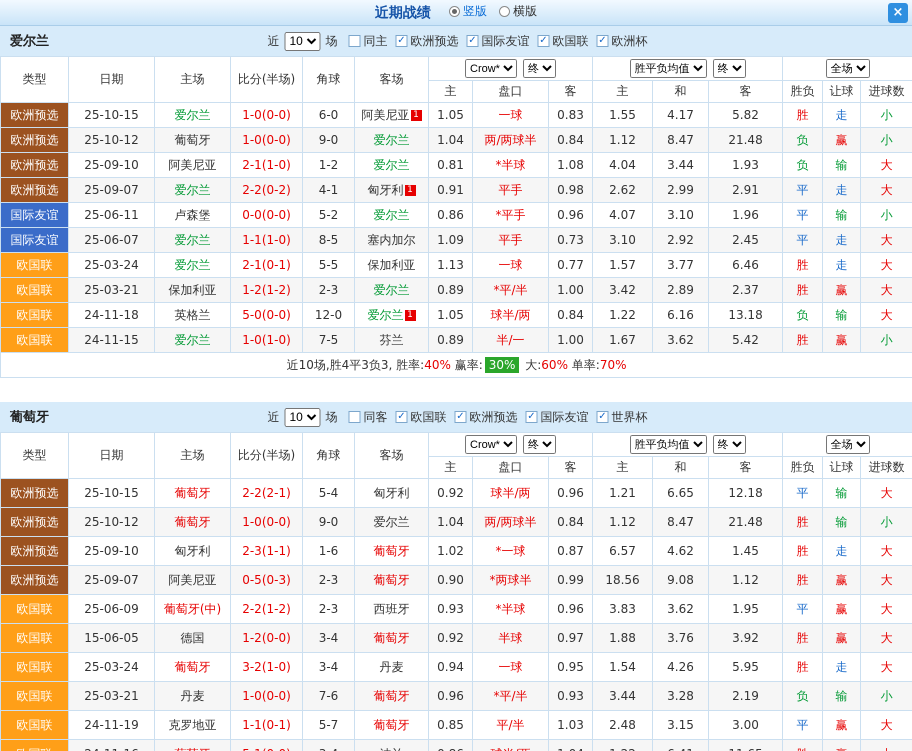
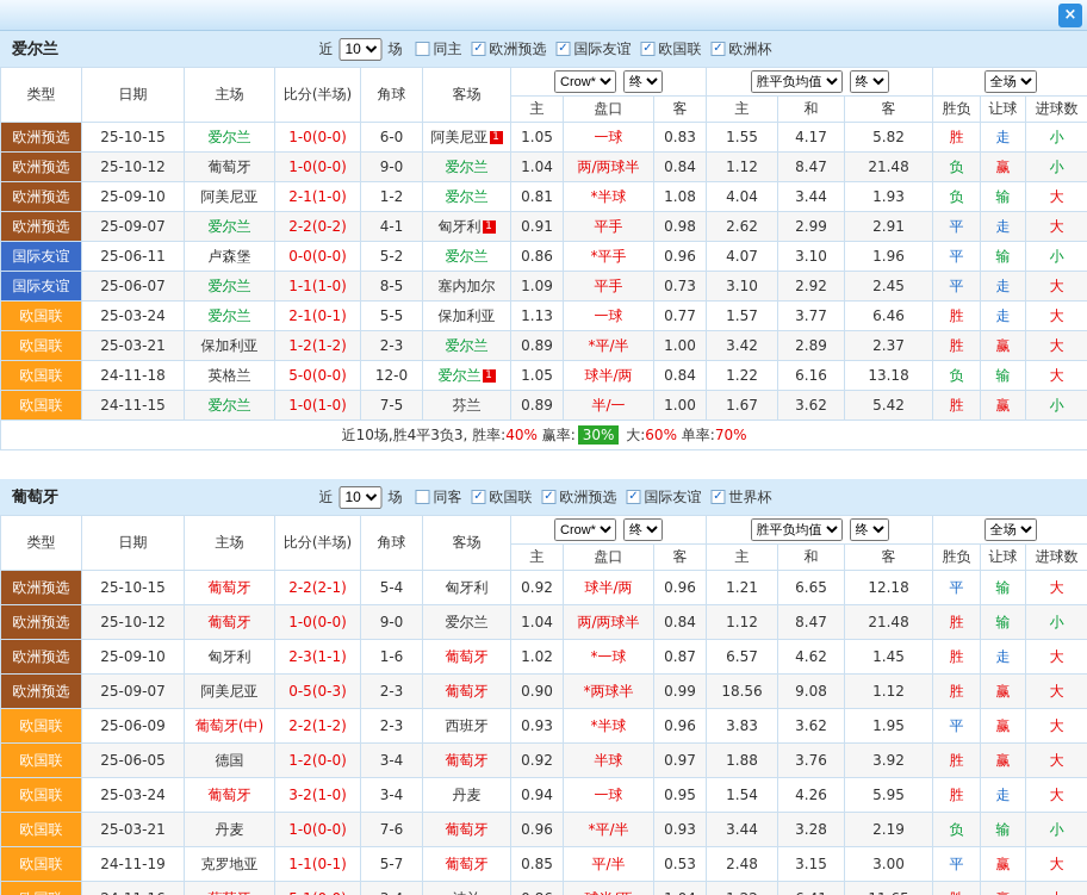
- 近期战绩
- 竖版
- 横版
  ×
  爱尔兰
  近
  10
  场
  同主
  ✓
  欧洲预选
  ✓
  国际友谊
  ✓
  欧国联
  ✓
  欧洲杯
  类型	日期	主场	比分(半场)	角球	客场	Crow* 终	胜平负均值 终	全场
  主	盘口	客	主	和	客	胜负	让球	进球数
  欧洲预选	25-10-15	爱尔兰	1-0(0-0)	6-0	阿美尼亚 1	1.05	一球	0.83	1.55	4.17	5.82	胜	走	小
  欧洲预选	25-10-12	葡萄牙	1-0(0-0)	9-0	爱尔兰	1.04	两/两球半	0.84	1.12	8.47	21.48	负	赢	小
  欧洲预选	25-09-10	阿美尼亚	2-1(1-0)	1-2	爱尔兰	0.81	*半球	1.08	4.04	3.44	1.93	负	输	大
  欧洲预选	25-09-07	爱尔兰	2-2(0-2)	4-1	匈牙利 1	0.91	平手	0.98	2.62	2.99	2.91	平	走	大
  国际友谊	25-06-11	卢森堡	0-0(0-0)	5-2	爱尔兰	0.86	*平手	0.96	4.07	3.10	1.96	平	输	小
  国际友谊	25-06-07	爱尔兰	1-1(1-0)	8-5	塞内加尔	1.09	平手	0.73	3.10	2.92	2.45	平	走	大
  欧国联	25-03-24	爱尔兰	2-1(0-1)	5-5	保加利亚	1.13	一球	0.77	1.57	3.77	6.46	胜	走	大
  欧国联	25-03-21	保加利亚	1-2(1-2)	2-3	爱尔兰	0.89	*平/半	1.00	3.42	2.89	2.37	胜	赢	大
  欧国联	24-11-18	英格兰	5-0(0-0)	12-0	爱尔兰 1	1.05	球半/两	0.84	1.22	6.16	13.18	负	输	大
  欧国联	24-11-15	爱尔兰	1-0(1-0)	7-5	芬兰	0.89	半/一	1.00	1.67	3.62	5.42	胜	赢	小
  近10场,胜4平3负3, 胜率:40% 赢率: 30% 大:60% 单率:70%
  葡萄牙
  近
  10
  场
  同客
  ✓
  欧国联
  ✓
  欧洲预选
  ✓
  国际友谊
  ✓
  世界杯
  类型	日期	主场	比分(半场)	角球	客场	Crow* 终	胜平负均值 终	全场
  主	盘口	客	主	和	客	胜负	让球	进球数
  欧洲预选	25-10-15	葡萄牙	2-2(2-1)	5-4	匈牙利	0.92	球半/两	0.96	1.21	6.65	12.18	平	输	大
  欧洲预选	25-10-12	葡萄牙	1-0(0-0)	9-0	爱尔兰	1.04	两/两球半	0.84	1.12	8.47	21.48	胜	输	小
  欧洲预选	25-09-10	匈牙利	2-3(1-1)	1-6	葡萄牙	1.02	*一球	0.87	6.57	4.62	1.45	胜	走	大
  欧洲预选	25-09-07	阿美尼亚	0-5(0-3)	2-3	葡萄牙	0.90	*两球半	0.99	18.56	9.08	1.12	胜	赢	大
  欧国联	25-06-09	葡萄牙(中)	2-2(1-2)	2-3	西班牙	0.93	*半球	0.96	3.83	3.62	1.95	平	赢	大
- 欧国联	15-06-05	德国	1-2(0-0)	3-4	葡萄牙	0.92	半球	0.97	1.88	3.76	3.92	胜	赢	大
+ 欧国联	25-06-05	德国	1-2(0-0)	3-4	葡萄牙	0.92	半球	0.97	1.88	3.76	3.92	胜	赢	大
  欧国联	25-03-24	葡萄牙	3-2(1-0)	3-4	丹麦	0.94	一球	0.95	1.54	4.26	5.95	胜	走	大
  欧国联	25-03-21	丹麦	1-0(0-0)	7-6	葡萄牙	0.96	*平/半	0.93	3.44	3.28	2.19	负	输	小
- 欧国联	24-11-19	克罗地亚	1-1(0-1)	5-7	葡萄牙	0.85	平/半	1.03	2.48	3.15	3.00	平	赢	大
+ 欧国联	24-11-19	克罗地亚	1-1(0-1)	5-7	葡萄牙	0.85	平/半	0.53	2.48	3.15	3.00	平	赢	大
